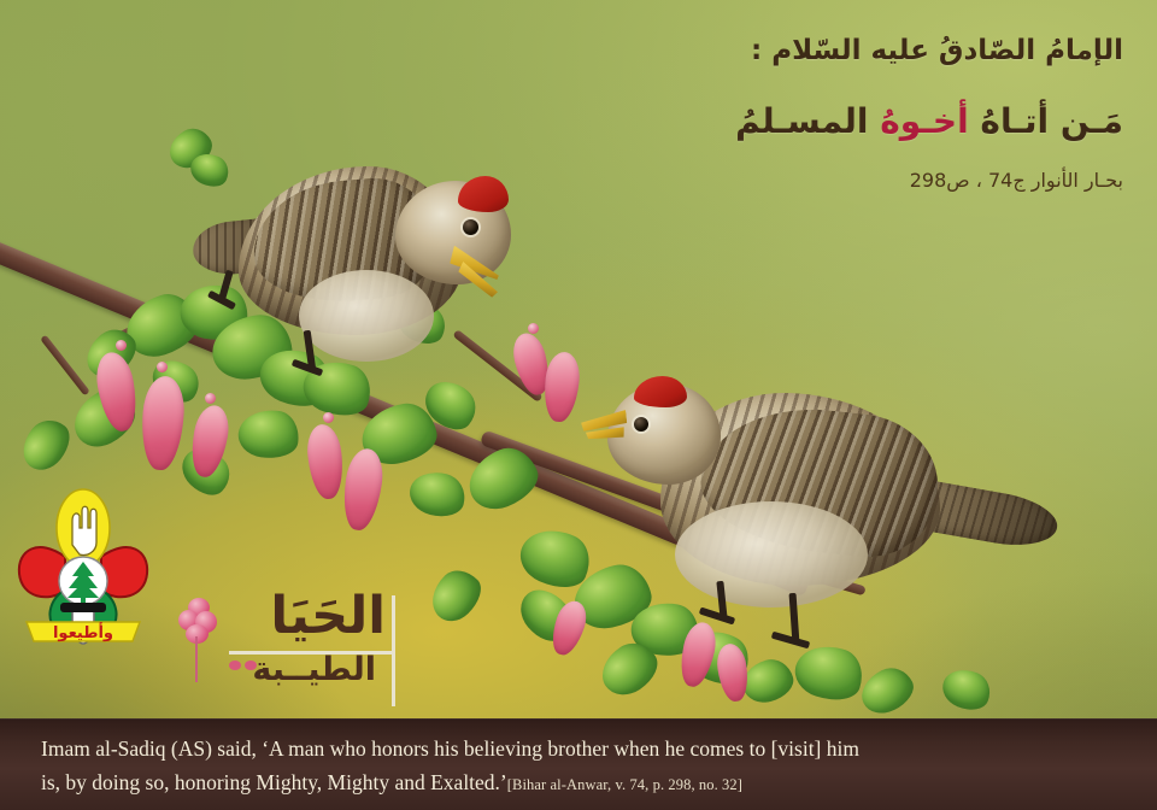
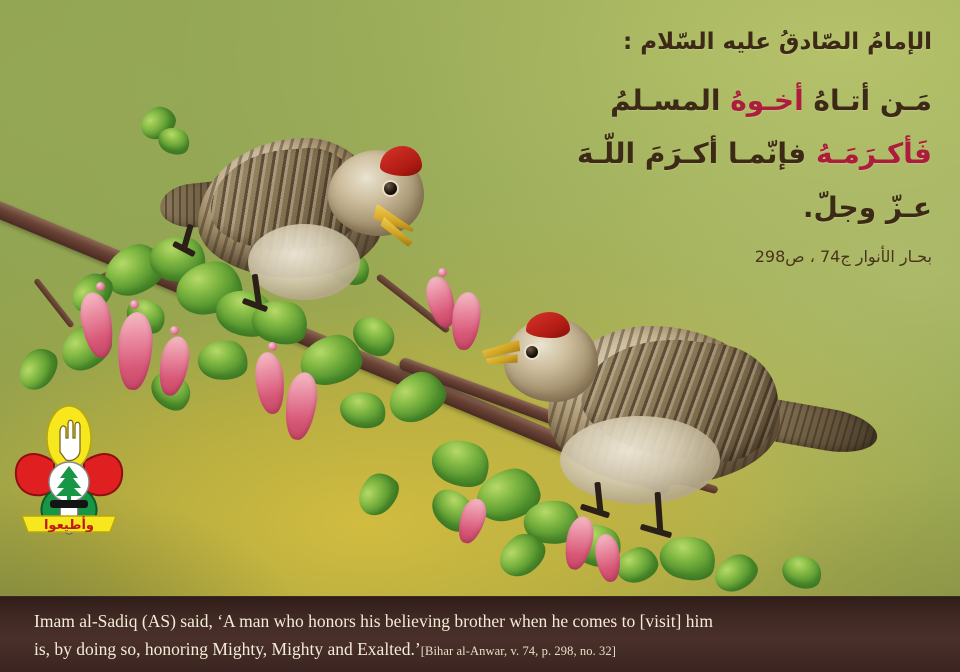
  الإمامُ الصّادقُ عليه السّلام :
  مَـن أتـاهُ أخـوهُ المسـلمُ
+ فَأكـرَمَـهُ فإنّمـا أكـرَمَ اللّـهَ
+ عـزّ وجلّ.
  بحـار الأنوار ج74 ، ص298
- الحَيَا
- الطيــبة
  وأطيعوا
  Imam al-Sadiq (AS) said, ‘A man who honors his believing brother when he comes to [visit] him
  is, by doing so, honoring Mighty, Mighty and Exalted.’[Bihar al-Anwar, v. 74, p. 298, no. 32]
